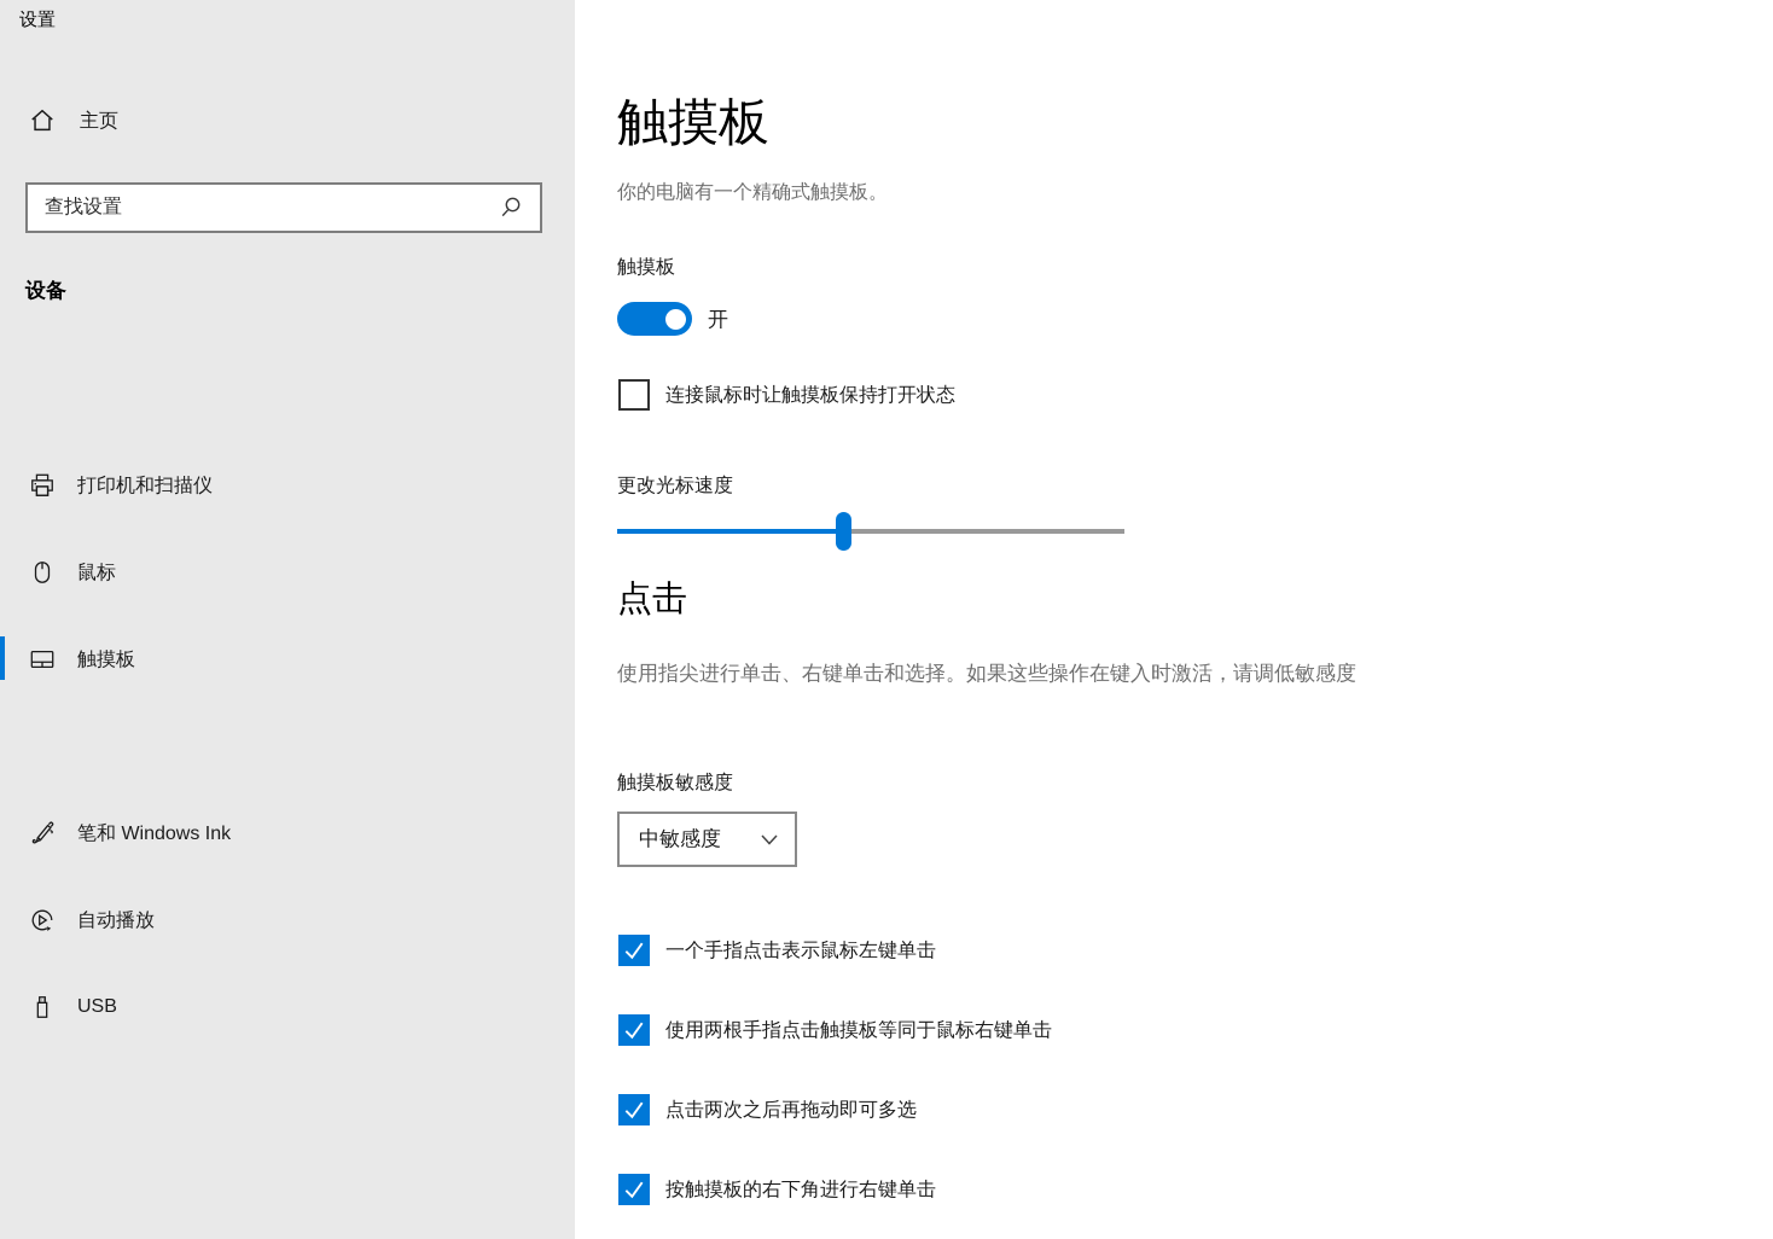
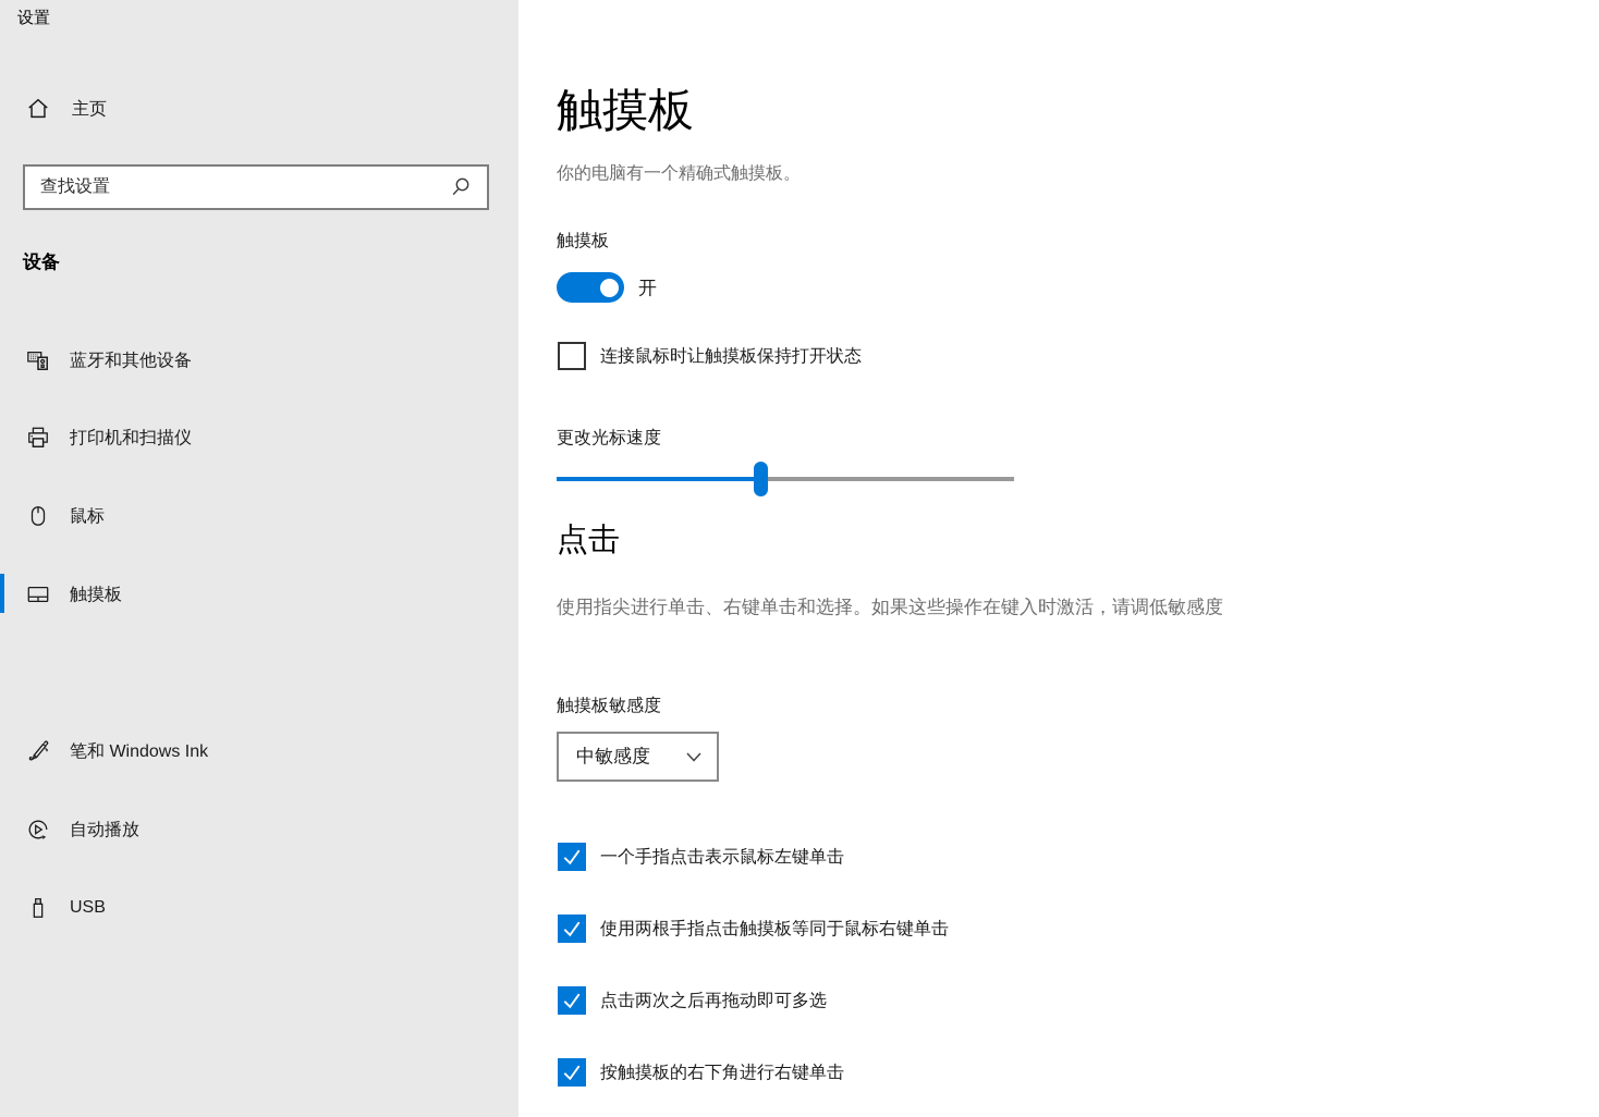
  设置
  主页
  查找设置
  设备
+ 蓝牙和其他设备
  打印机和扫描仪
  鼠标
  触摸板
  笔和 Windows Ink
  自动播放
  USB
  触摸板
  你的电脑有一个精确式触摸板。
  触摸板
  开
  连接鼠标时让触摸板保持打开状态
  更改光标速度
  点击
  使用指尖进行单击、右键单击和选择。如果这些操作在键入时激活，请调低敏感度
  触摸板敏感度
  中敏感度
  一个手指点击表示鼠标左键单击
  使用两根手指点击触摸板等同于鼠标右键单击
  点击两次之后再拖动即可多选
  按触摸板的右下角进行右键单击
